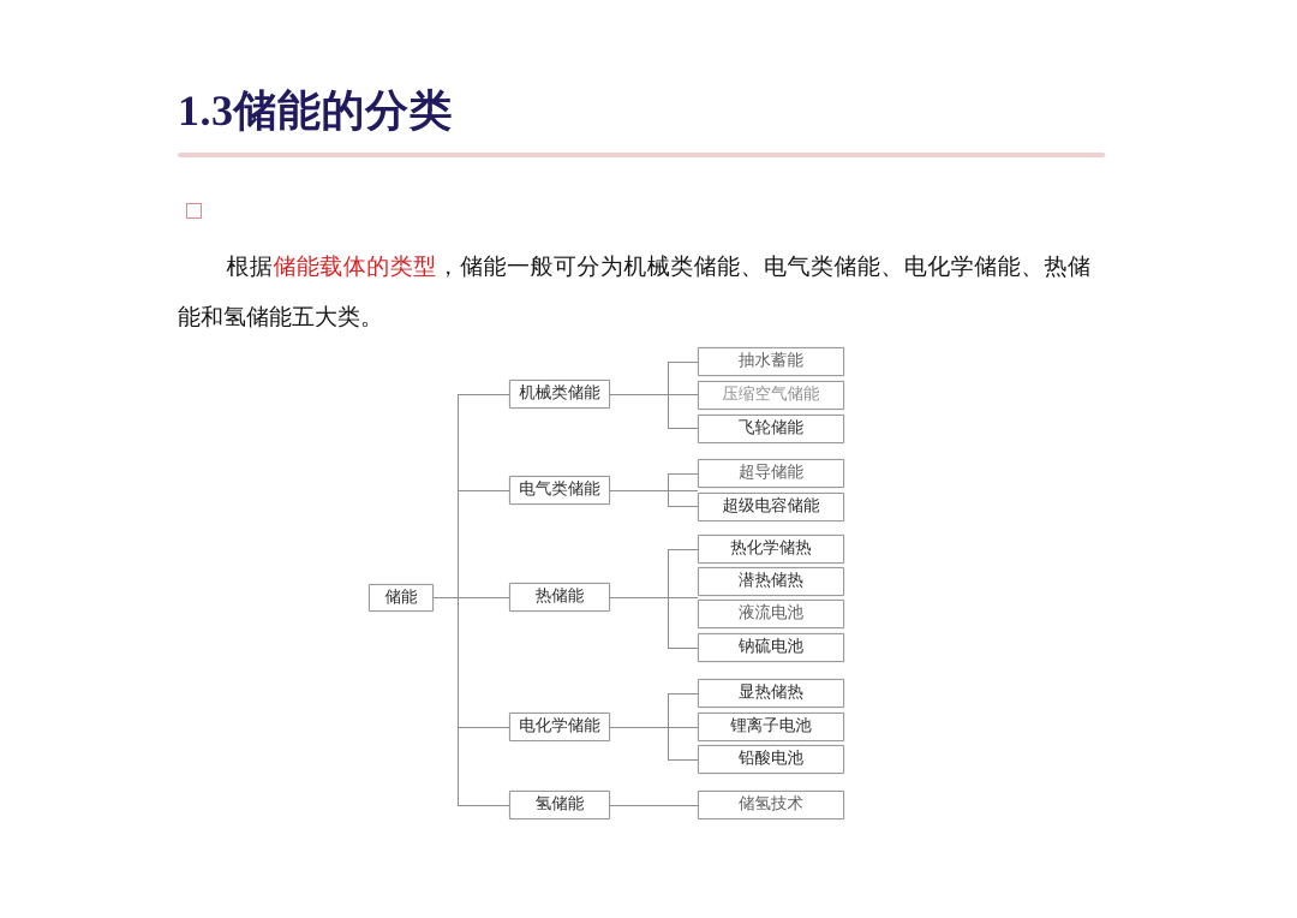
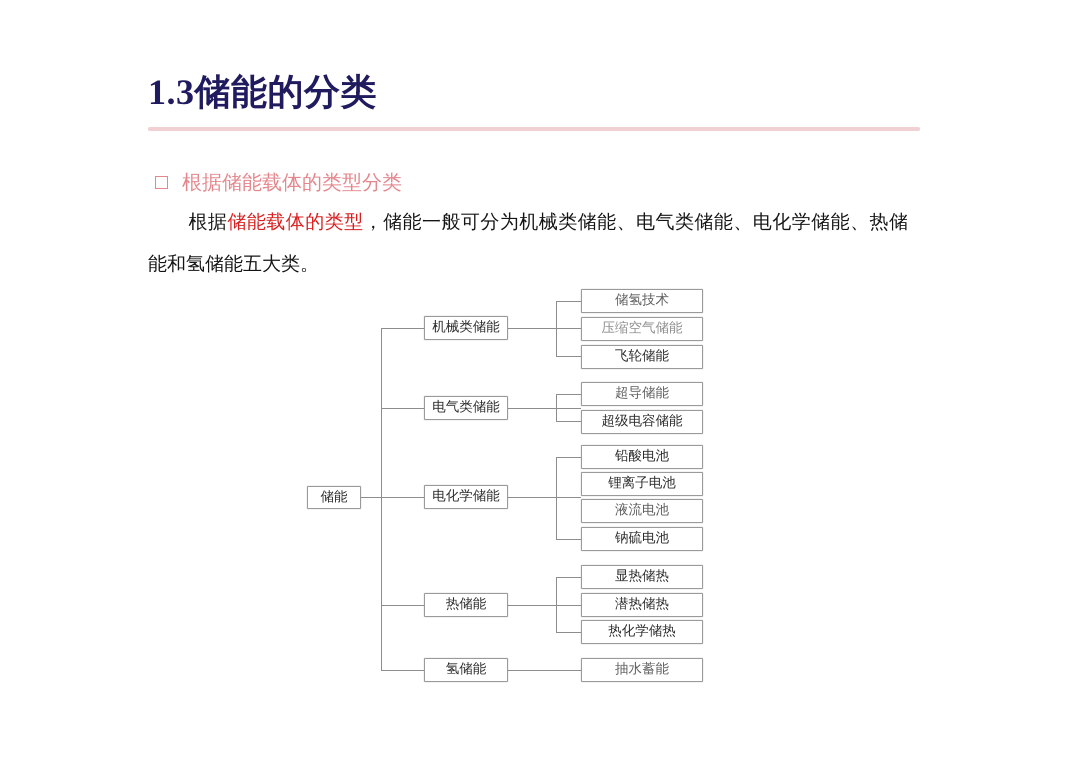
  1.3储能的分类
+ 根据储能载体的类型分类
  根据储能载体的类型，储能一般可分为机械类储能、电气类储能、电化学储能、热储能和氢储能五大类。
  储能
  机械类储能
- 抽水蓄能
+ 储氢技术
  压缩空气储能
  飞轮储能
  电气类储能
  超导储能
  超级电容储能
- 热储能
+ 电化学储能
- 热化学储热
+ 铅酸电池
- 潜热储热
+ 锂离子电池
  液流电池
  钠硫电池
- 电化学储能
+ 热储能
  显热储热
- 锂离子电池
+ 潜热储热
- 铅酸电池
+ 热化学储热
  氢储能
- 储氢技术
+ 抽水蓄能
